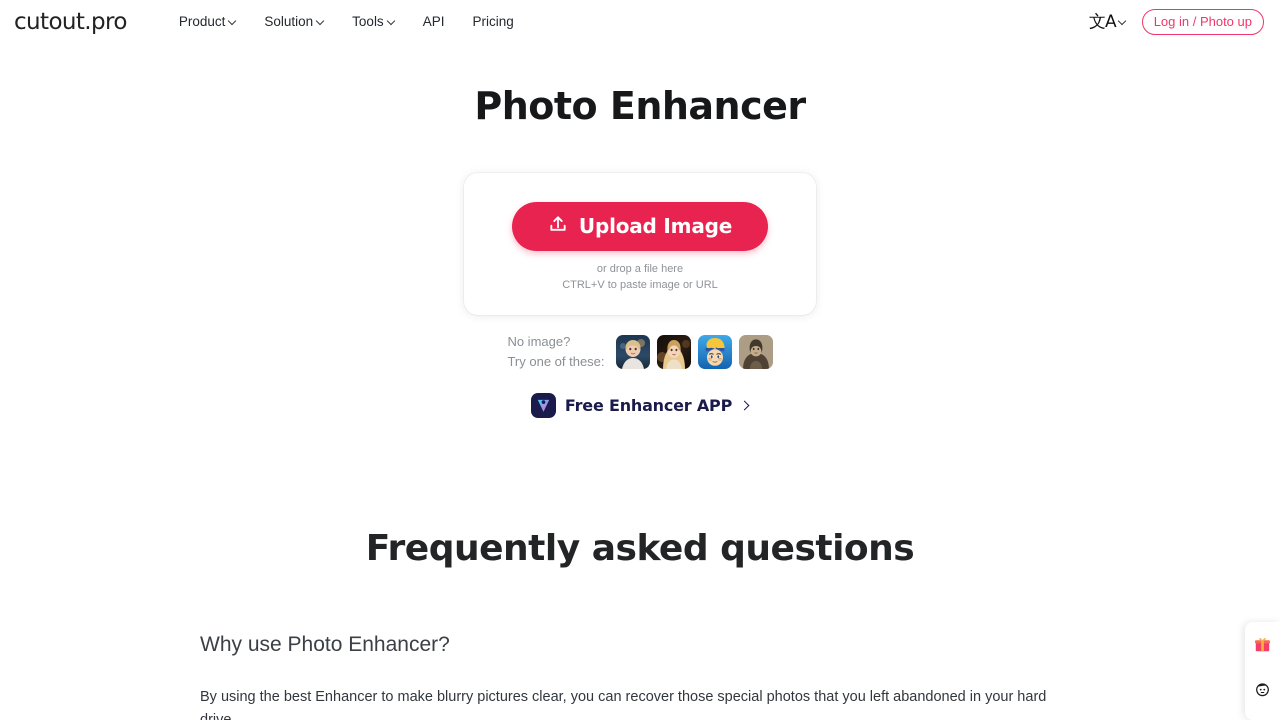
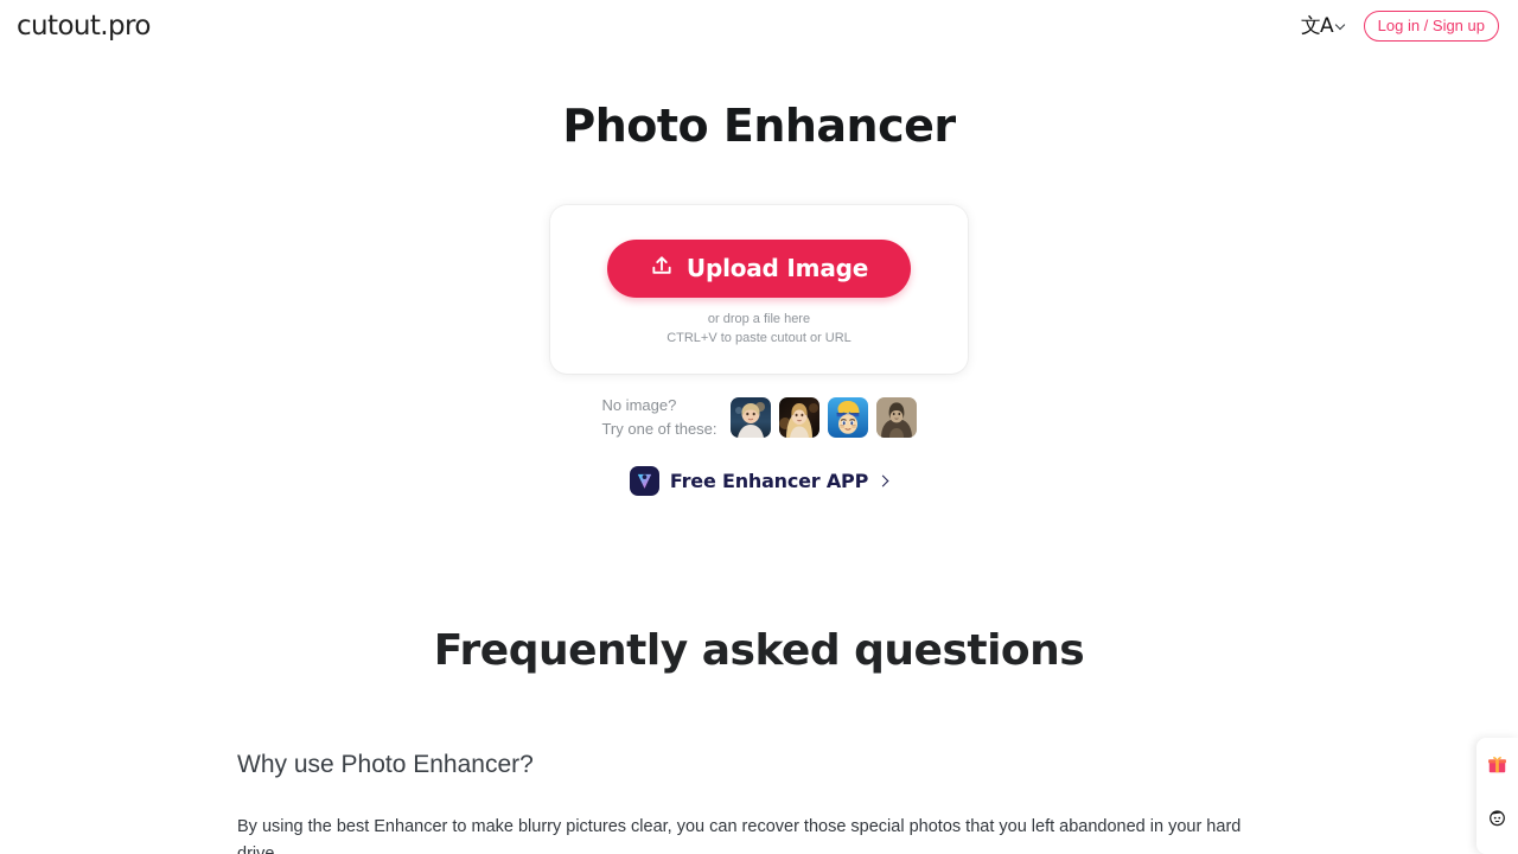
  cutout.pro
- Product
- Solution
- Tools
- API
- Pricing
  文A
- Log in / Photo up
+ Log in / Sign up
  Photo Enhancer
  Upload Image
  or drop a file here
- CTRL+V to paste image or URL
+ CTRL+V to paste cutout or URL
  No image?
  Try one of these:
  Free Enhancer APP
  Frequently asked questions
  Why use Photo Enhancer?
  By using the best Enhancer to make blurry pictures clear, you can recover those special photos that you left abandoned in your hard
